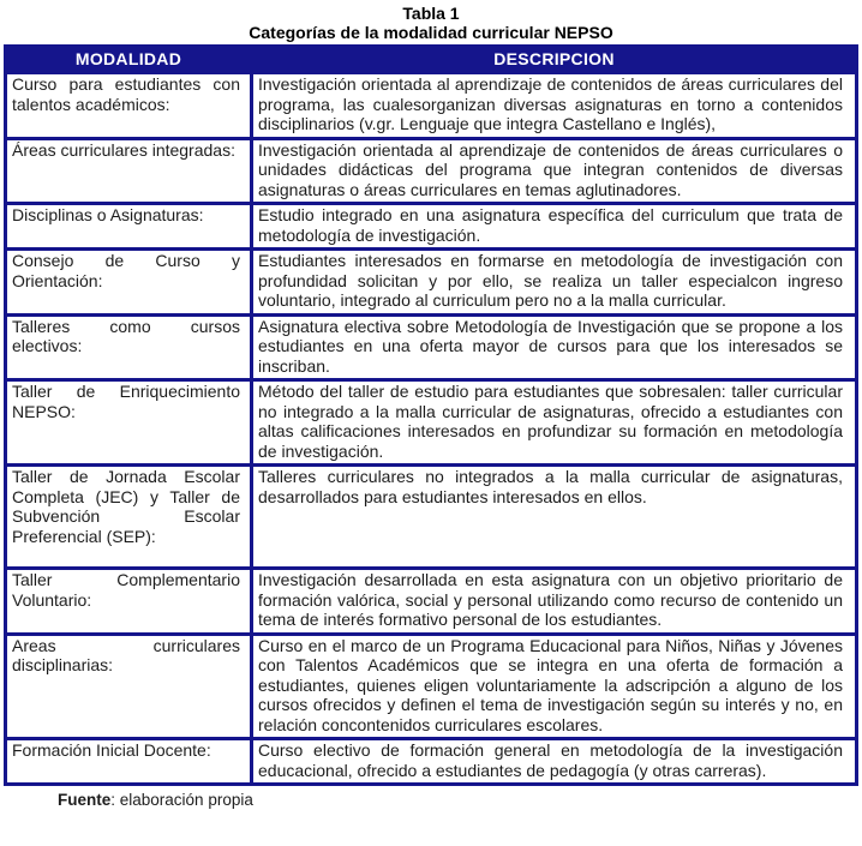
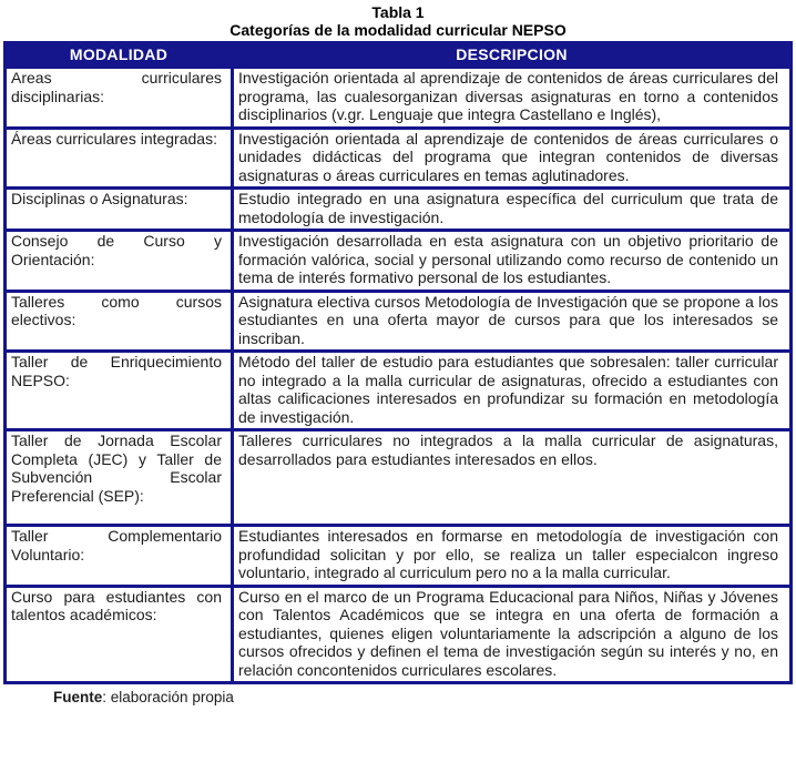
  Tabla 1
  Categorías de la modalidad curricular NEPSO
  MODALIDAD	DESCRIPCION
- Curso para estudiantes con talentos académicos:	Investigación orientada al aprendizaje de contenidos de áreas curriculares del programa, las cualesorganizan diversas asignaturas en torno a contenidos disciplinarios (v.gr. Lenguaje que integra Castellano e Inglés),
+ Areas curriculares disciplinarias:	Investigación orientada al aprendizaje de contenidos de áreas curriculares del programa, las cualesorganizan diversas asignaturas en torno a contenidos disciplinarios (v.gr. Lenguaje que integra Castellano e Inglés),
  Áreas curriculares integradas:	Investigación orientada al aprendizaje de contenidos de áreas curriculares o unidades didácticas del programa que integran contenidos de diversas asignaturas o áreas curriculares en temas aglutinadores.
  Disciplinas o Asignaturas:	Estudio integrado en una asignatura específica del curriculum que trata de metodología de investigación.
- Consejo de Curso y Orientación:	Estudiantes interesados en formarse en metodología de investigación con profundidad solicitan y por ello, se realiza un taller especialcon ingreso voluntario, integrado al curriculum pero no a la malla curricular.
+ Consejo de Curso y Orientación:	Investigación desarrollada en esta asignatura con un objetivo prioritario de formación valórica, social y personal utilizando como recurso de contenido un tema de interés formativo personal de los estudiantes.
- Talleres como cursos electivos:	Asignatura electiva sobre Metodología de Investigación que se propone a los estudiantes en una oferta mayor de cursos para que los interesados se inscriban.
+ Talleres como cursos electivos:	Asignatura electiva cursos Metodología de Investigación que se propone a los estudiantes en una oferta mayor de cursos para que los interesados se inscriban.
  Taller de Enriquecimiento NEPSO:	Método del taller de estudio para estudiantes que sobresalen: taller curricular no integrado a la malla curricular de asignaturas, ofrecido a estudiantes con altas calificaciones interesados en profundizar su formación en metodología de investigación.
  Taller de Jornada Escolar Completa (JEC) y Taller de Subvención Escolar Preferencial (SEP):	Talleres curriculares no integrados a la malla curricular de asignaturas, desarrollados para estudiantes interesados en ellos.
- Taller Complementario Voluntario:	Investigación desarrollada en esta asignatura con un objetivo prioritario de formación valórica, social y personal utilizando como recurso de contenido un tema de interés formativo personal de los estudiantes.
+ Taller Complementario Voluntario:	Estudiantes interesados en formarse en metodología de investigación con profundidad solicitan y por ello, se realiza un taller especialcon ingreso voluntario, integrado al curriculum pero no a la malla curricular.
- Areas curriculares disciplinarias:	Curso en el marco de un Programa Educacional para Niños, Niñas y Jóvenes con Talentos Académicos que se integra en una oferta de formación a estudiantes, quienes eligen voluntariamente la adscripción a alguno de los cursos ofrecidos y definen el tema de investigación según su interés y no, en relación concontenidos curriculares escolares.
+ Curso para estudiantes con talentos académicos:	Curso en el marco de un Programa Educacional para Niños, Niñas y Jóvenes con Talentos Académicos que se integra en una oferta de formación a estudiantes, quienes eligen voluntariamente la adscripción a alguno de los cursos ofrecidos y definen el tema de investigación según su interés y no, en relación concontenidos curriculares escolares.
- Formación Inicial Docente:	Curso electivo de formación general en metodología de la investigación educacional, ofrecido a estudiantes de pedagogía (y otras carreras).
  Fuente: elaboración propia
